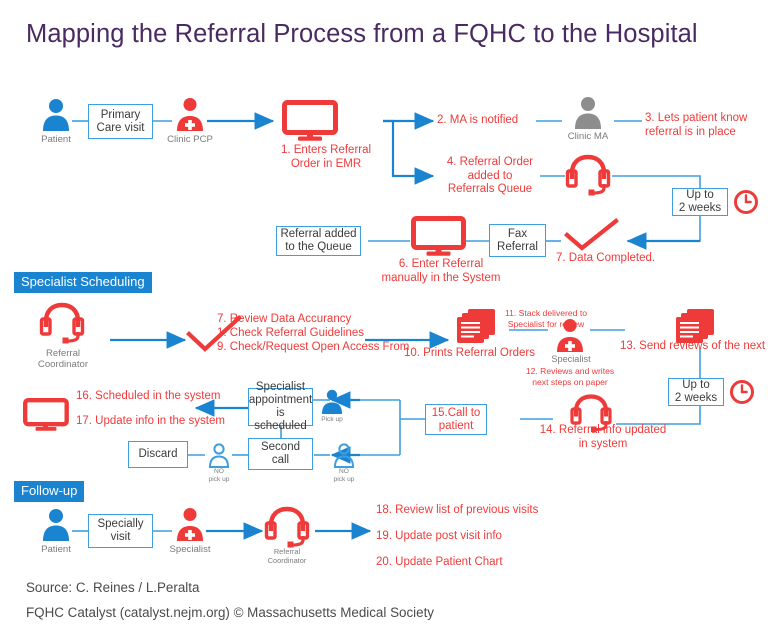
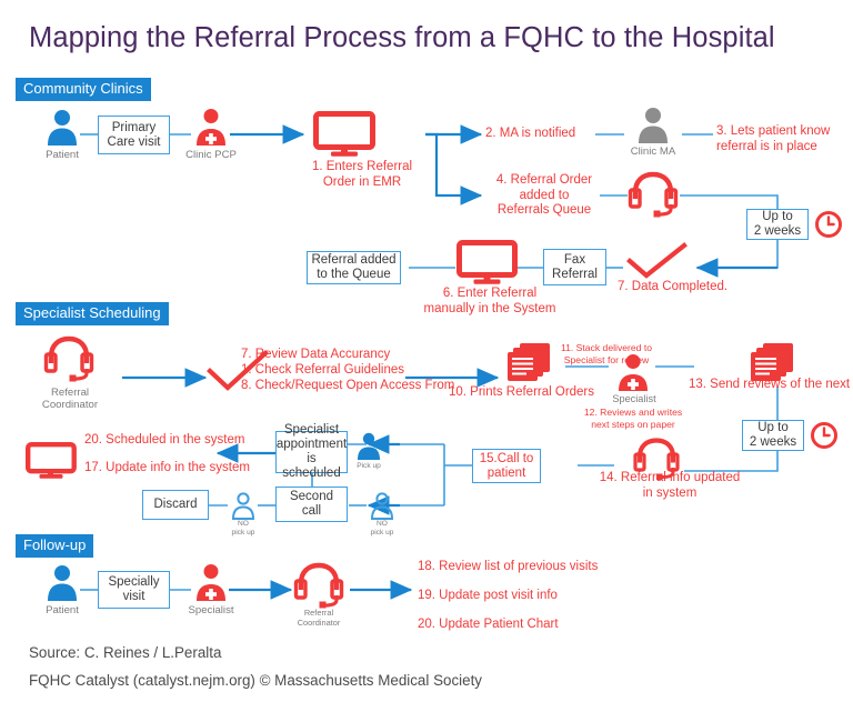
  Mapping the Referral Process from a FQHC to the Hospital
+ Community Clinics
  Patient
  Primary
  Care visit
  Clinic PCP
  1. Enters Referral
  Order in EMR
  2. MA is notified
  Clinic MA
  3. Lets patient know
  referral is in place
  4. Referral Order
  added to
  Referrals Queue
  Up to
  2 weeks
  7. Data Completed.
  Fax
  Referral
  6. Enter Referral
  manually in the System
  Referral added
  to the Queue
  Specialist Scheduling
  Referral
  Coordinator
  7. Review Data Accurancy
  1. Check Referral Guidelines
- 9. Check/Request Open Access From
+ 8. Check/Request Open Access From
  10. Prints Referral Orders
  11. Stack delivered to
  Specialist for rw
  Specialist
  12. Reviews and writes
  next steps on paper
  13. Send reviews of the next
  Up to
  2 weeks
  14. Referral info updated
  in system
  15.Call to
  patient
  Specialist
  appointment
  is scheduled
  Second
  call
  Discard
- 16. Scheduled in the system
+ 20. Scheduled in the system
  17. Update info in the system
  Follow-up
  Patient
  Specially
  visit
  Specialist
  Referral
  Coordinator
  18. Review list of previous visits
  19. Update post visit info
  20. Update Patient Chart
  Source: C. Reines / L.Peralta
  FQHC Catalyst (catalyst.nejm.org) © Massachusetts Medical Society
